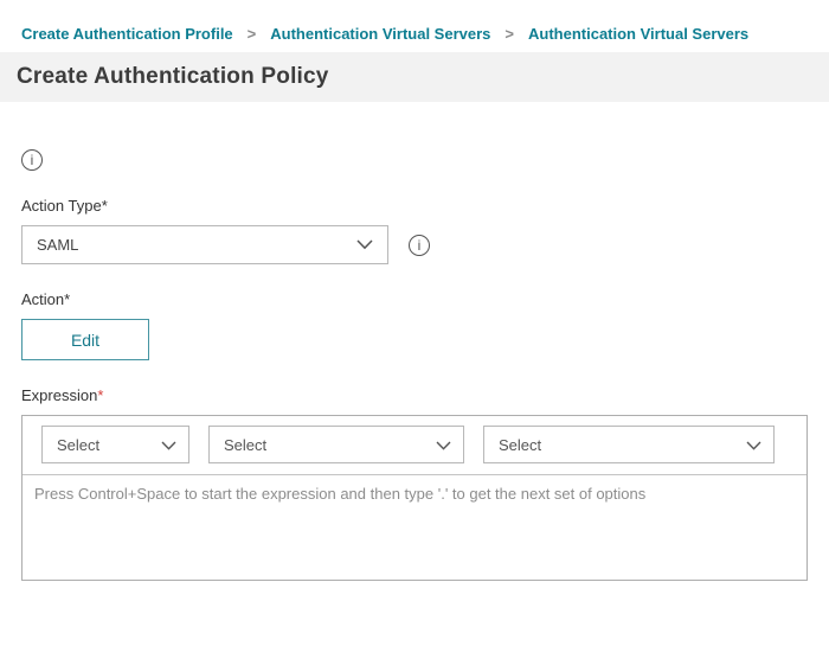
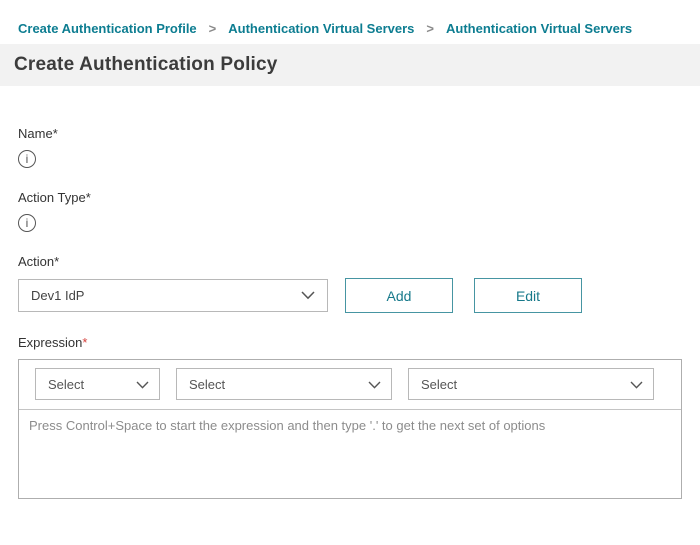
  Create Authentication Profile
  >
  Authentication Virtual Servers
  >
  Authentication Virtual Servers
  Create Authentication Policy
+ Name*
  i
  Action Type*
- SAML
  i
  Action*
+ Dev1 IdP
+ Add
  Edit
  Expression*
  Select
  Select
  Select
  Press Control+Space to start the expression and then type '.' to get the next set of options
